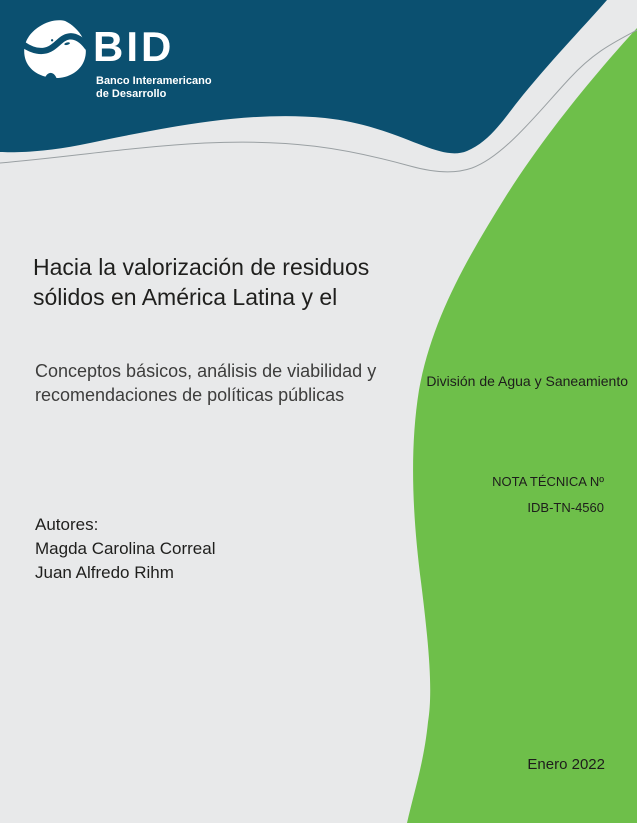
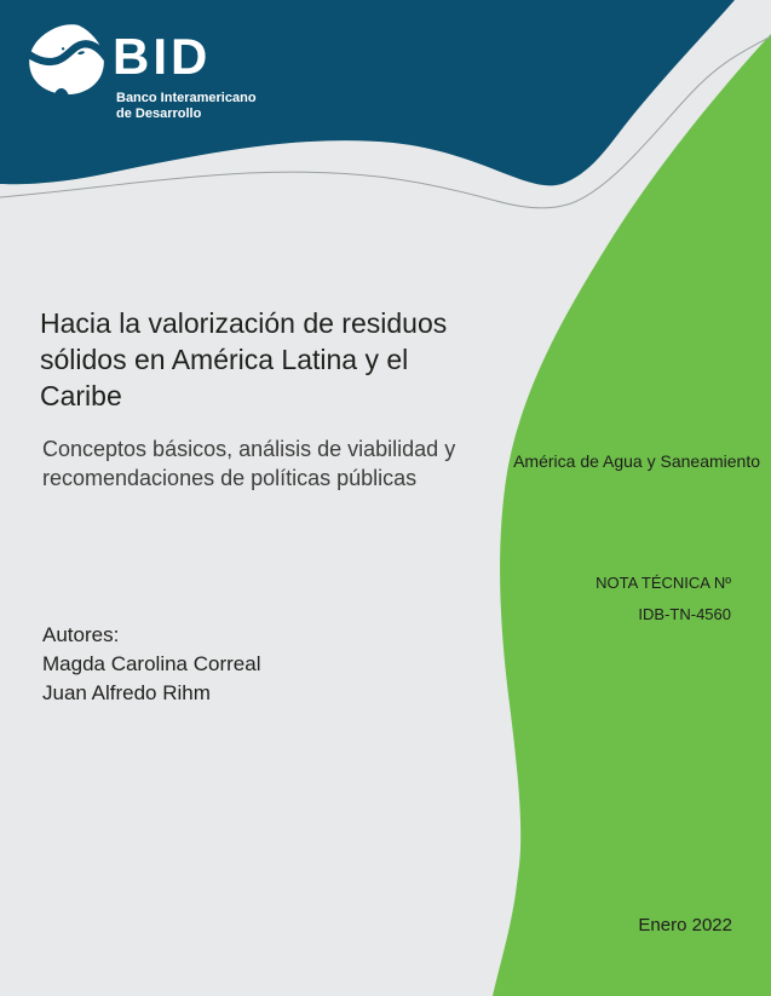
  BID
  Banco Interamericano
  de Desarrollo
  Hacia la valorización de residuos
  sólidos en América Latina y el
+ Caribe
  Conceptos básicos, análisis de viabilidad y
  recomendaciones de políticas públicas
  Autores:
  Magda Carolina Correal
  Juan Alfredo Rihm
- División de Agua y Saneamiento
+ América de Agua y Saneamiento
  NOTA TÉCNICA Nº
  IDB-TN-4560
  Enero 2022
